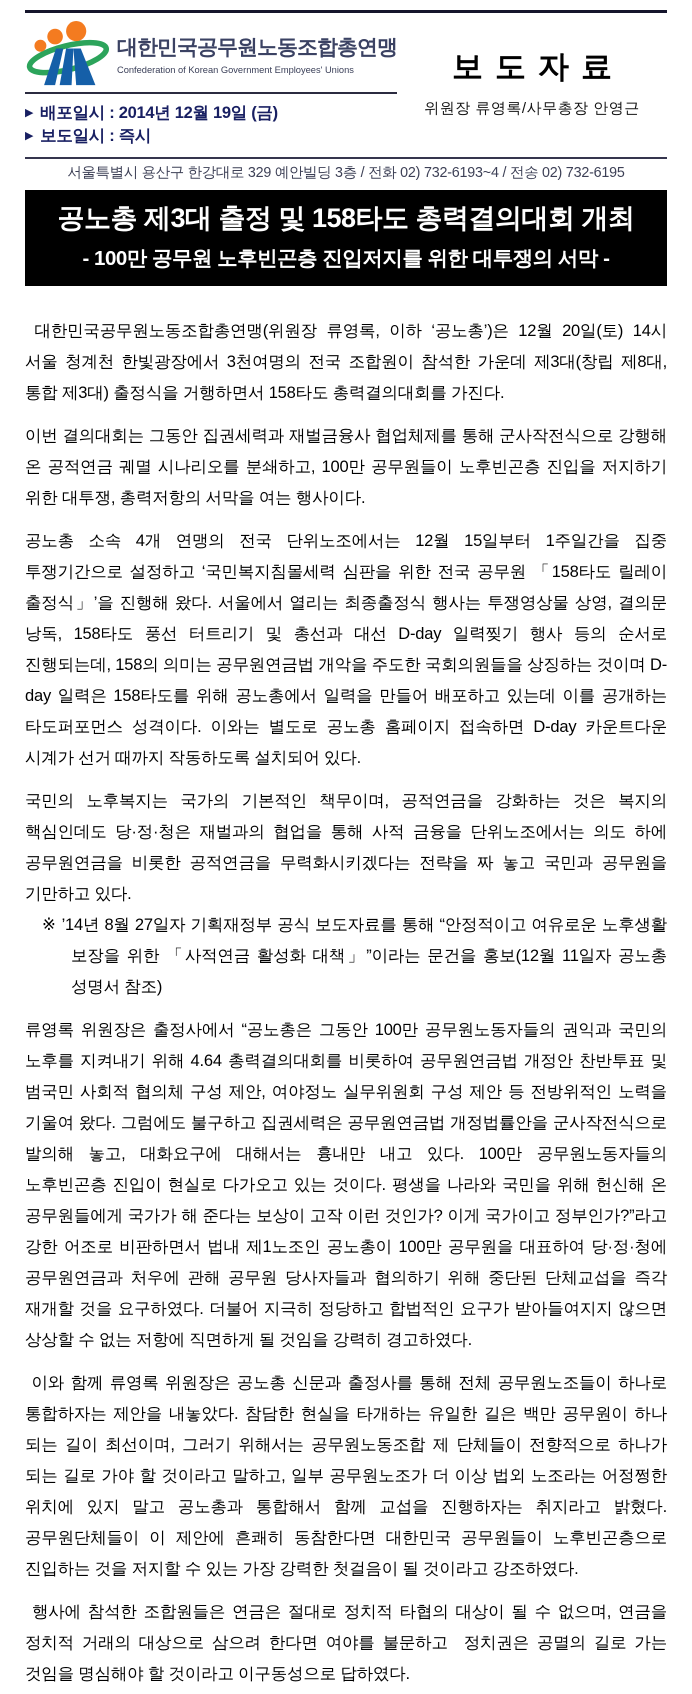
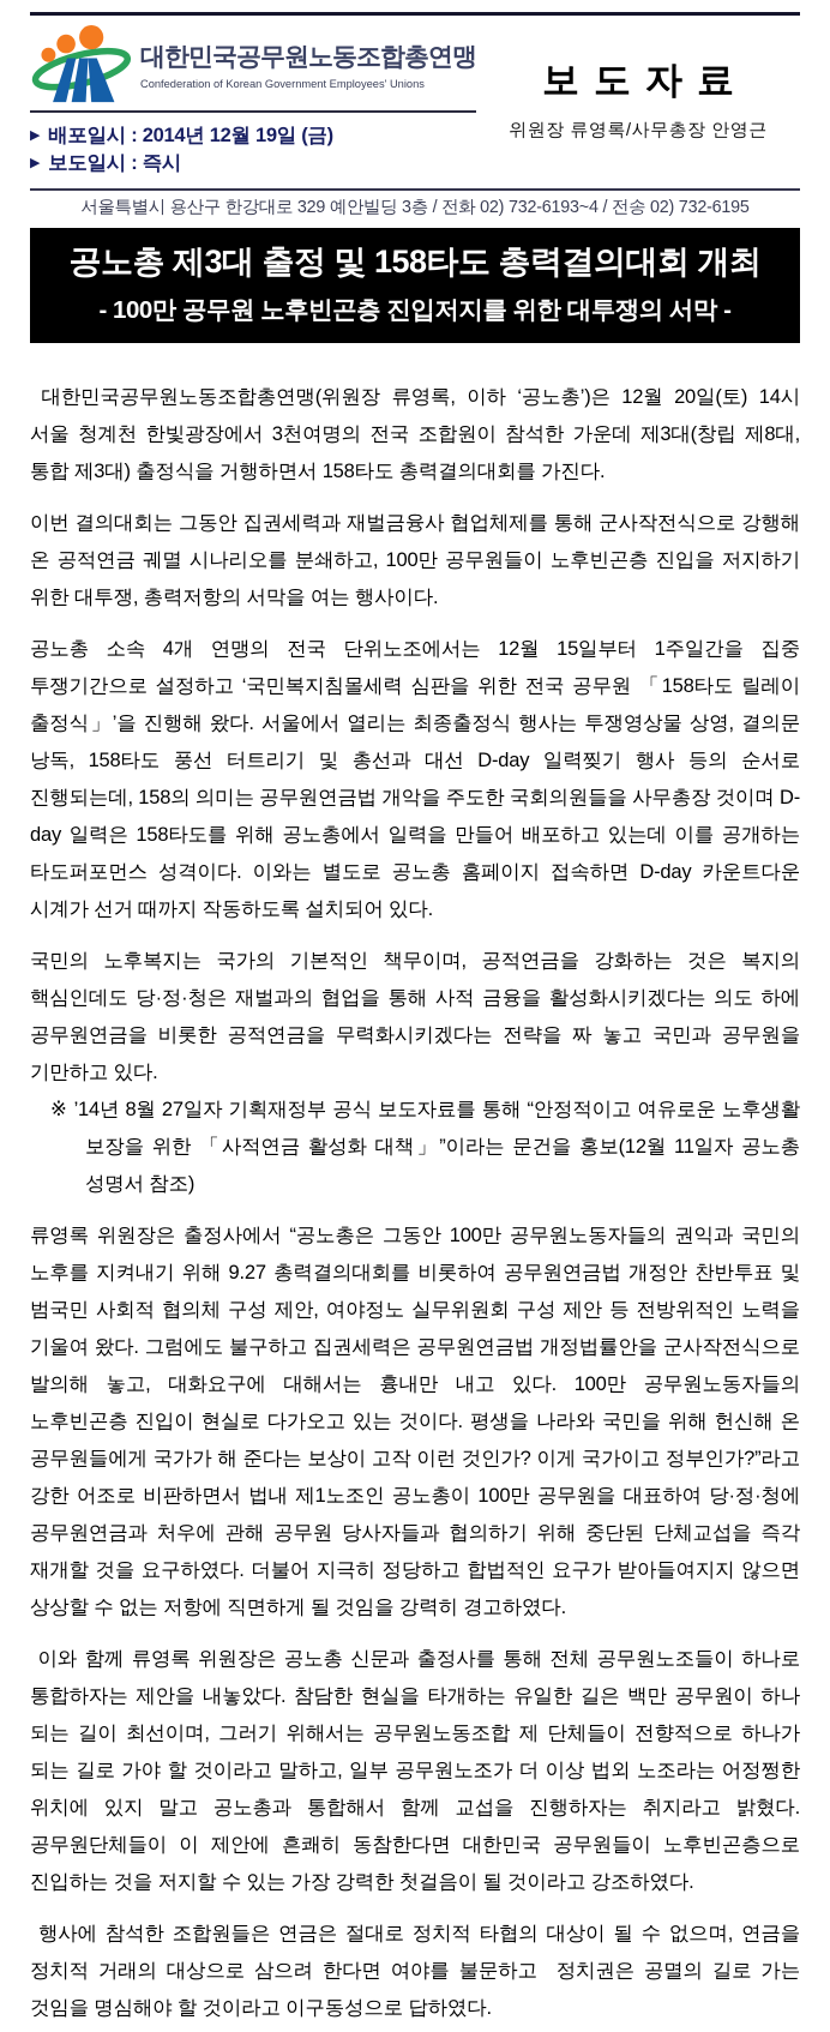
  대한민국공무원노동조합총연맹
  Confederation of Korean Government Employees' Unions
  ▶ 배포일시 : 2014년 12월 19일 (금)
  ▶ 보도일시 : 즉시
  보도자료
  위원장 류영록/사무총장 안영근
  서울특별시 용산구 한강대로 329 예안빌딩 3층 / 전화 02) 732-6193~4 / 전송 02) 732-6195
  공노총 제3대 출정 및 158타도 총력결의대회 개최
  - 100만 공무원 노후빈곤층 진입저지를 위한 대투쟁의 서막 -
  대한민국공무원노동조합총연맹(위원장 류영록, 이하 ‘공노총’)은 12월 20일(토) 14시 서울 청계천 한빛광장에서 3천여명의 전국 조합원이 참석한 가운데 제3대(창립 제8대, 통합 제3대) 출정식을 거행하면서 158타도 총력결의대회를 가진다.
  이번 결의대회는 그동안 집권세력과 재벌금융사 협업체제를 통해 군사작전식으로 강행해 온 공적연금 궤멸 시나리오를 분쇄하고, 100만 공무원들이 노후빈곤층 진입을 저지하기 위한 대투쟁, 총력저항의 서막을 여는 행사이다.
- 공노총 소속 4개 연맹의 전국 단위노조에서는 12월 15일부터 1주일간을 집중 투쟁기간으로 설정하고 ‘국민복지침몰세력 심판을 위한 전국 공무원 「158타도 릴레이 출정식」’을 진행해 왔다. 서울에서 열리는 최종출정식 행사는 투쟁영상물 상영, 결의문 낭독, 158타도 풍선 터트리기 및 총선과 대선 D-day 일력찢기 행사 등의 순서로 진행되는데, 158의 의미는 공무원연금법 개악을 주도한 국회의원들을 상징하는 것이며 D-day 일력은 158타도를 위해 공노총에서 일력을 만들어 배포하고 있는데 이를 공개하는 타도퍼포먼스 성격이다. 이와는 별도로 공노총 홈페이지 접속하면 D-day 카운트다운 시계가 선거 때까지 작동하도록 설치되어 있다.
+ 공노총 소속 4개 연맹의 전국 단위노조에서는 12월 15일부터 1주일간을 집중 투쟁기간으로 설정하고 ‘국민복지침몰세력 심판을 위한 전국 공무원 「158타도 릴레이 출정식」’을 진행해 왔다. 서울에서 열리는 최종출정식 행사는 투쟁영상물 상영, 결의문 낭독, 158타도 풍선 터트리기 및 총선과 대선 D-day 일력찢기 행사 등의 순서로 진행되는데, 158의 의미는 공무원연금법 개악을 주도한 국회의원들을 사무총장 것이며 D-day 일력은 158타도를 위해 공노총에서 일력을 만들어 배포하고 있는데 이를 공개하는 타도퍼포먼스 성격이다. 이와는 별도로 공노총 홈페이지 접속하면 D-day 카운트다운 시계가 선거 때까지 작동하도록 설치되어 있다.
- 국민의 노후복지는 국가의 기본적인 책무이며, 공적연금을 강화하는 것은 복지의 핵심인데도 당·정·청은 재벌과의 협업을 통해 사적 금융을 단위노조에서는 의도 하에 공무원연금을 비롯한 공적연금을 무력화시키겠다는 전략을 짜 놓고 국민과 공무원을 기만하고 있다.
+ 국민의 노후복지는 국가의 기본적인 책무이며, 공적연금을 강화하는 것은 복지의 핵심인데도 당·정·청은 재벌과의 협업을 통해 사적 금융을 활성화시키겠다는 의도 하에 공무원연금을 비롯한 공적연금을 무력화시키겠다는 전략을 짜 놓고 국민과 공무원을 기만하고 있다.
  ※ ’14년 8월 27일자 기획재정부 공식 보도자료를 통해 “안정적이고 여유로운 노후생활 보장을 위한 「사적연금 활성화 대책」”이라는 문건을 홍보(12월 11일자 공노총 성명서 참조)
- 류영록 위원장은 출정사에서 “공노총은 그동안 100만 공무원노동자들의 권익과 국민의 노후를 지켜내기 위해 4.64 총력결의대회를 비롯하여 공무원연금법 개정안 찬반투표 및 범국민 사회적 협의체 구성 제안, 여야정노 실무위원회 구성 제안 등 전방위적인 노력을 기울여 왔다. 그럼에도 불구하고 집권세력은 공무원연금법 개정법률안을 군사작전식으로 발의해 놓고, 대화요구에 대해서는 흉내만 내고 있다. 100만 공무원노동자들의 노후빈곤층 진입이 현실로 다가오고 있는 것이다. 평생을 나라와 국민을 위해 헌신해 온 공무원들에게 국가가 해 준다는 보상이 고작 이런 것인가? 이게 국가이고 정부인가?”라고 강한 어조로 비판하면서 법내 제1노조인 공노총이 100만 공무원을 대표하여 당·정·청에 공무원연금과 처우에 관해 공무원 당사자들과 협의하기 위해 중단된 단체교섭을 즉각 재개할 것을 요구하였다. 더불어 지극히 정당하고 합법적인 요구가 받아들여지지 않으면 상상할 수 없는 저항에 직면하게 될 것임을 강력히 경고하였다.
+ 류영록 위원장은 출정사에서 “공노총은 그동안 100만 공무원노동자들의 권익과 국민의 노후를 지켜내기 위해 9.27 총력결의대회를 비롯하여 공무원연금법 개정안 찬반투표 및 범국민 사회적 협의체 구성 제안, 여야정노 실무위원회 구성 제안 등 전방위적인 노력을 기울여 왔다. 그럼에도 불구하고 집권세력은 공무원연금법 개정법률안을 군사작전식으로 발의해 놓고, 대화요구에 대해서는 흉내만 내고 있다. 100만 공무원노동자들의 노후빈곤층 진입이 현실로 다가오고 있는 것이다. 평생을 나라와 국민을 위해 헌신해 온 공무원들에게 국가가 해 준다는 보상이 고작 이런 것인가? 이게 국가이고 정부인가?”라고 강한 어조로 비판하면서 법내 제1노조인 공노총이 100만 공무원을 대표하여 당·정·청에 공무원연금과 처우에 관해 공무원 당사자들과 협의하기 위해 중단된 단체교섭을 즉각 재개할 것을 요구하였다. 더불어 지극히 정당하고 합법적인 요구가 받아들여지지 않으면 상상할 수 없는 저항에 직면하게 될 것임을 강력히 경고하였다.
  이와 함께 류영록 위원장은 공노총 신문과 출정사를 통해 전체 공무원노조들이 하나로 통합하자는 제안을 내놓았다. 참담한 현실을 타개하는 유일한 길은 백만 공무원이 하나 되는 길이 최선이며, 그러기 위해서는 공무원노동조합 제 단체들이 전향적으로 하나가 되는 길로 가야 할 것이라고 말하고, 일부 공무원노조가 더 이상 법외 노조라는 어정쩡한 위치에 있지 말고 공노총과 통합해서 함께 교섭을 진행하자는 취지라고 밝혔다. 공무원단체들이 이 제안에 흔쾌히 동참한다면 대한민국 공무원들이 노후빈곤층으로 진입하는 것을 저지할 수 있는 가장 강력한 첫걸음이 될 것이라고 강조하였다.
  행사에 참석한 조합원들은 연금은 절대로 정치적 타협의 대상이 될 수 없으며, 연금을 정치적 거래의 대상으로 삼으려 한다면 여야를 불문하고 정치권은 공멸의 길로 가는 것임을 명심해야 할 것이라고 이구동성으로 답하였다.
